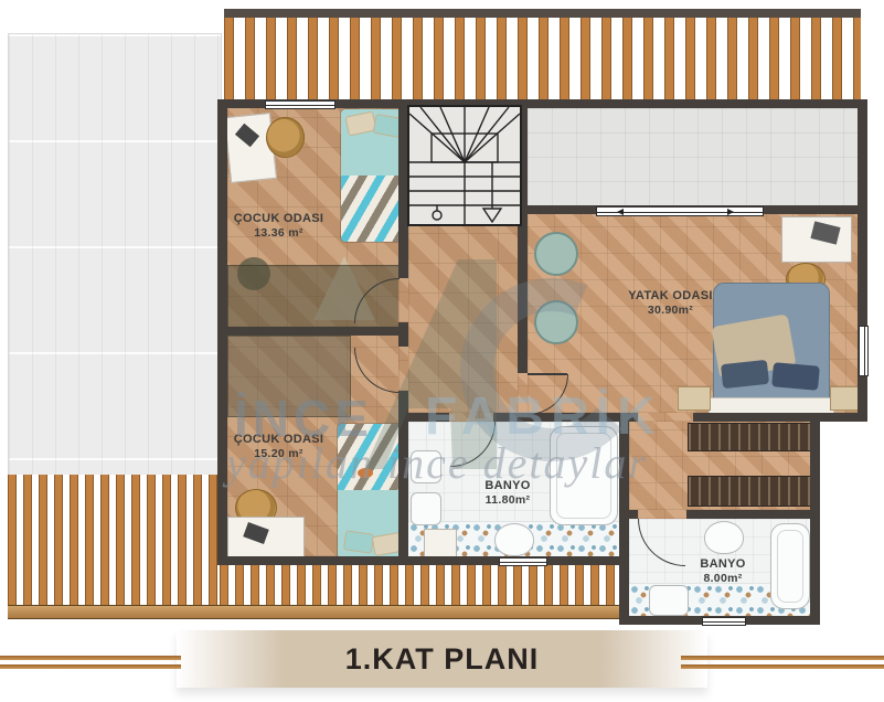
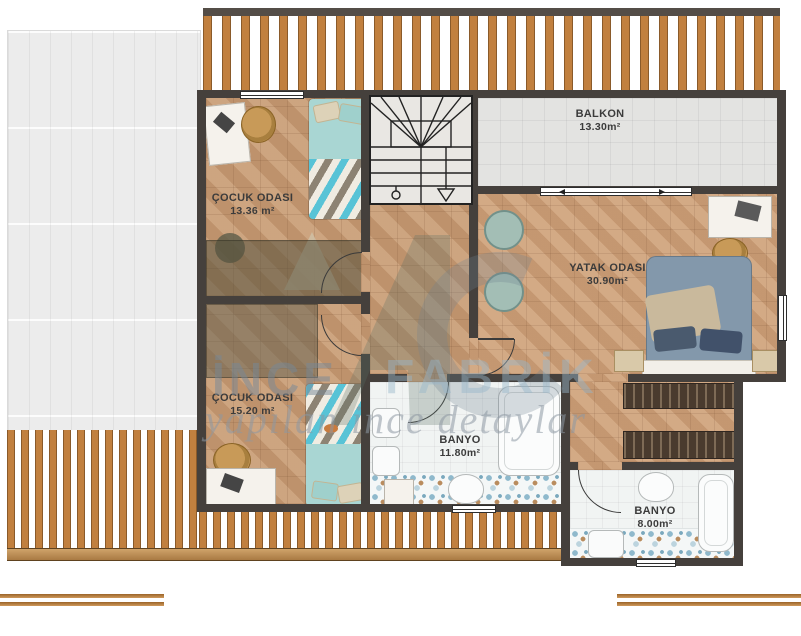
  ÇOCUK ODASI
  13.36 m²
+ BALKON
+ 13.30m²
  YATAK ODASI
  30.90m²
  ÇOCUK ODASI
  15.20 m²
  BANYO
  11.80m²
  BANYO
  8.00m²
  İNCE
  FABRİK
  yapılan ince detaylar
- 1.KAT PLANI
